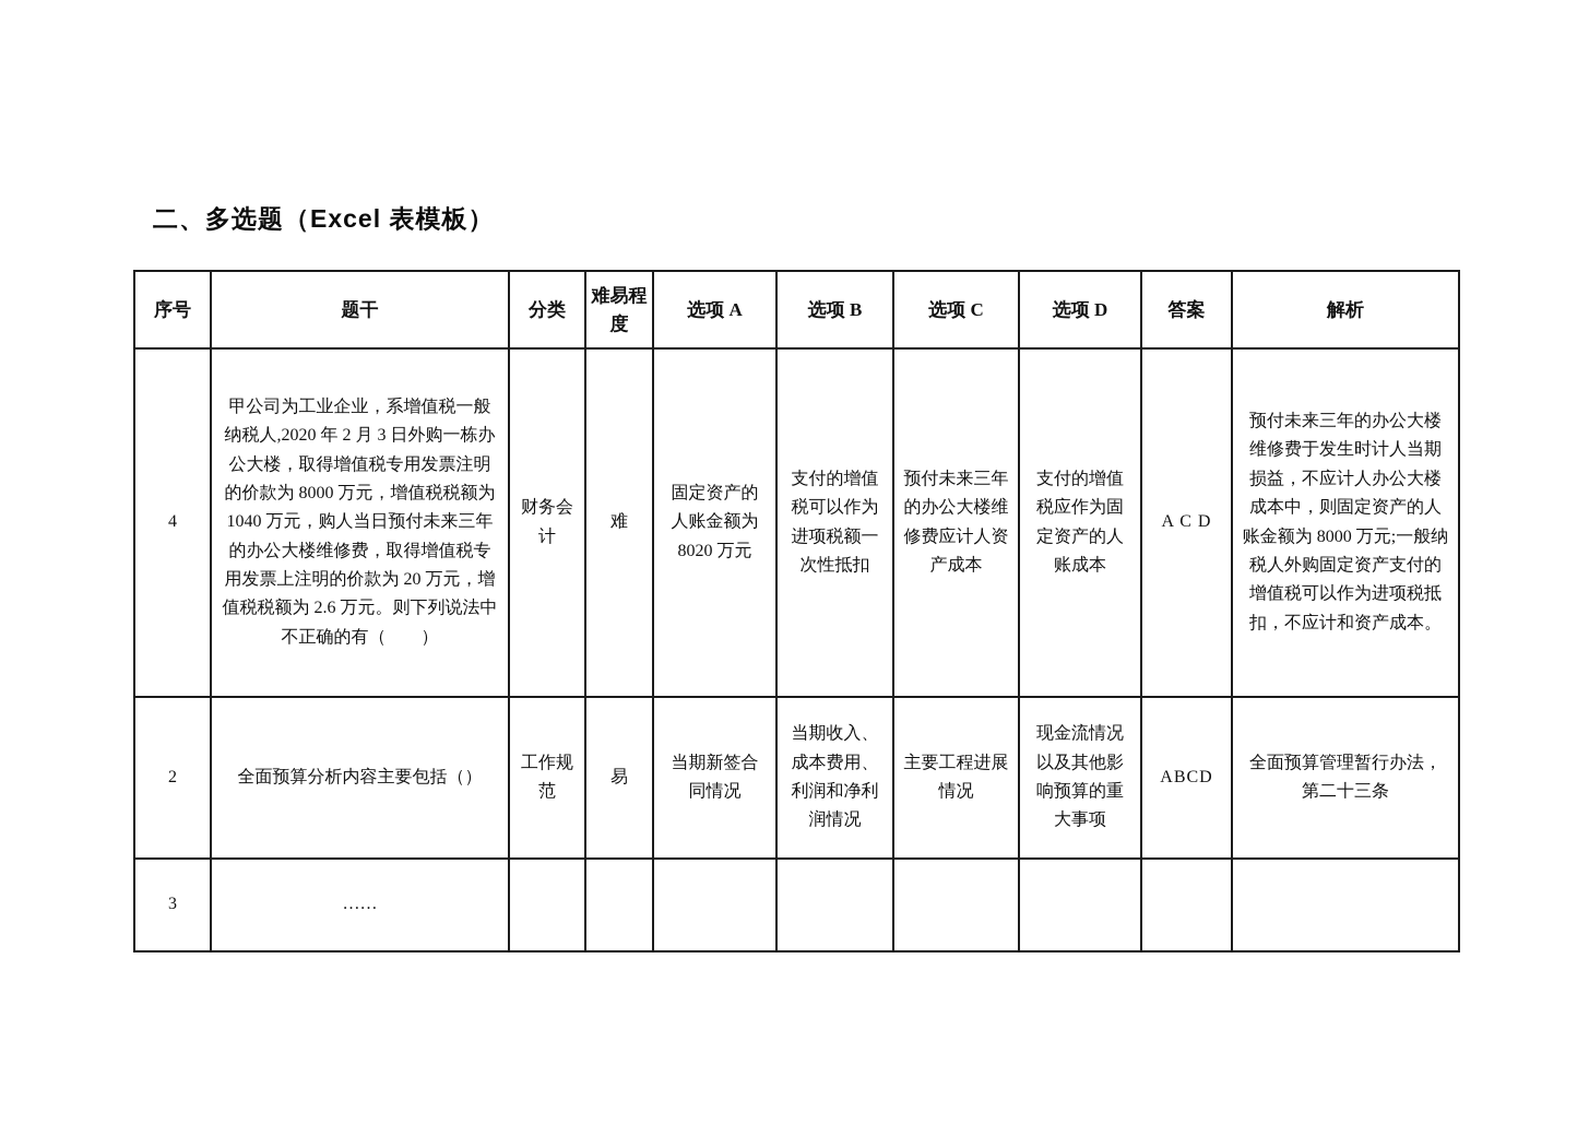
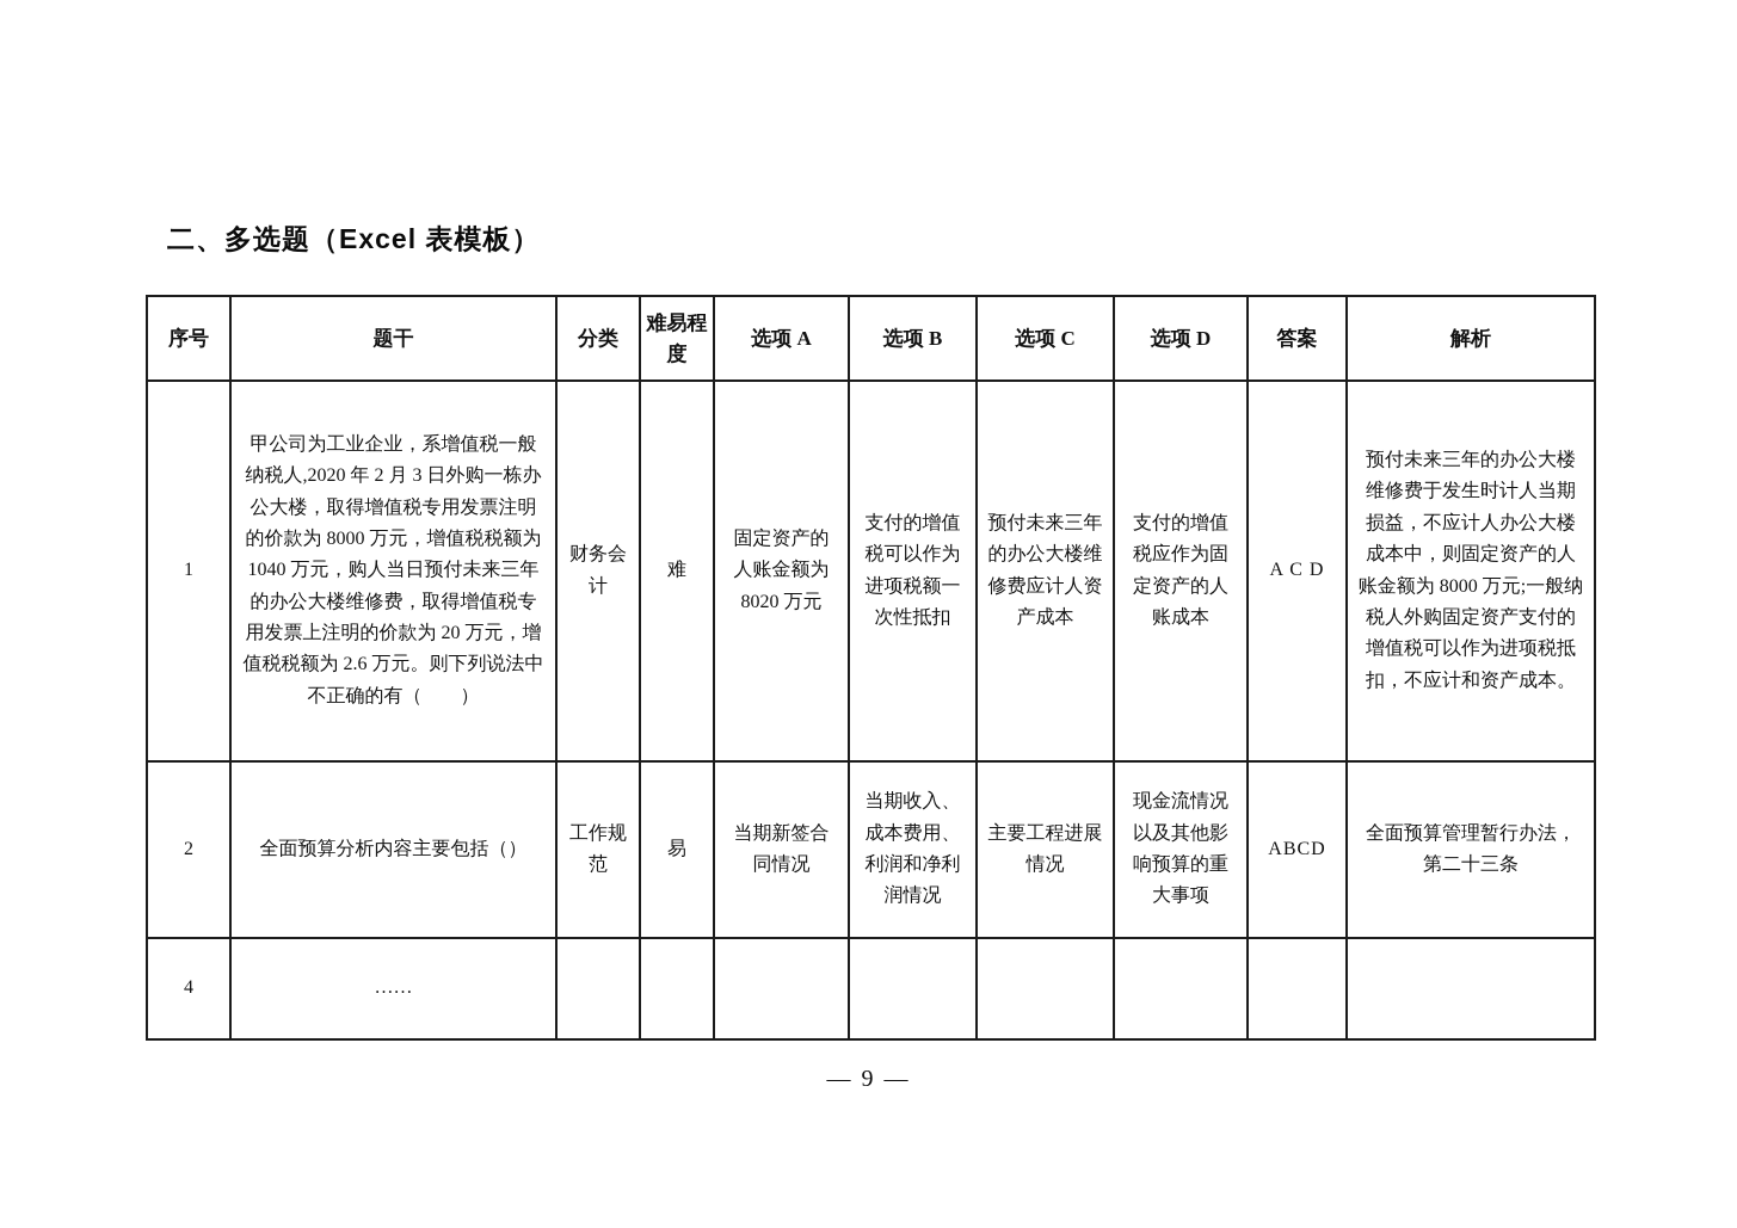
  二、多选题（Excel 表模板）
  序号	题干	分类	难易程度	选项 A	选项 B	选项 C	选项 D	答案	解析
- 4	甲公司为工业企业，系增值税一般纳税人,2020 年 2 月 3 日外购一栋办公大楼，取得增值税专用发票注明的价款为 8000 万元，增值税税额为 1040 万元，购人当日预付未来三年的办公大楼维修费，取得增值税专用发票上注明的价款为 20 万元，增值税税额为 2.6 万元。则下列说法中不正确的有（ ）	财务会计	难	固定资产的人账金额为 8020 万元	支付的增值税可以作为进项税额一次性抵扣	预付未来三年的办公大楼维修费应计人资产成本	支付的增值税应作为固定资产的人账成本	A C D	预付未来三年的办公大楼维修费于发生时计人当期损益，不应计人办公大楼成本中，则固定资产的人账金额为 8000 万元;一般纳税人外购固定资产支付的增值税可以作为进项税抵扣，不应计和资产成本。
+ 1	甲公司为工业企业，系增值税一般纳税人,2020 年 2 月 3 日外购一栋办公大楼，取得增值税专用发票注明的价款为 8000 万元，增值税税额为 1040 万元，购人当日预付未来三年的办公大楼维修费，取得增值税专用发票上注明的价款为 20 万元，增值税税额为 2.6 万元。则下列说法中不正确的有（ ）	财务会计	难	固定资产的人账金额为 8020 万元	支付的增值税可以作为进项税额一次性抵扣	预付未来三年的办公大楼维修费应计人资产成本	支付的增值税应作为固定资产的人账成本	A C D	预付未来三年的办公大楼维修费于发生时计人当期损益，不应计人办公大楼成本中，则固定资产的人账金额为 8000 万元;一般纳税人外购固定资产支付的增值税可以作为进项税抵扣，不应计和资产成本。
  2	全面预算分析内容主要包括（）	工作规范	易	当期新签合同情况	当期收入、成本费用、利润和净利润情况	主要工程进展情况	现金流情况以及其他影响预算的重大事项	ABCD	全面预算管理暂行办法，第二十三条
- 3	……
+ 4	……
+ — 9 —
